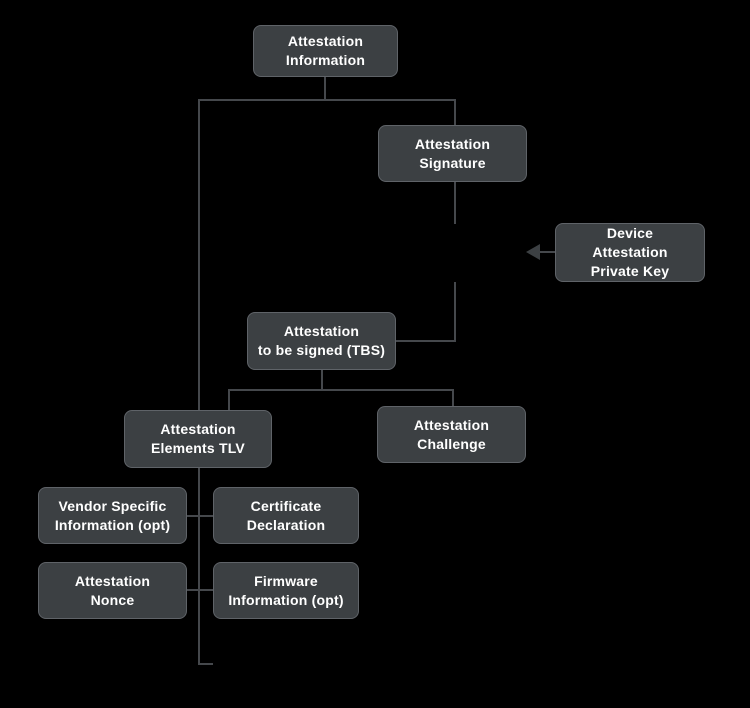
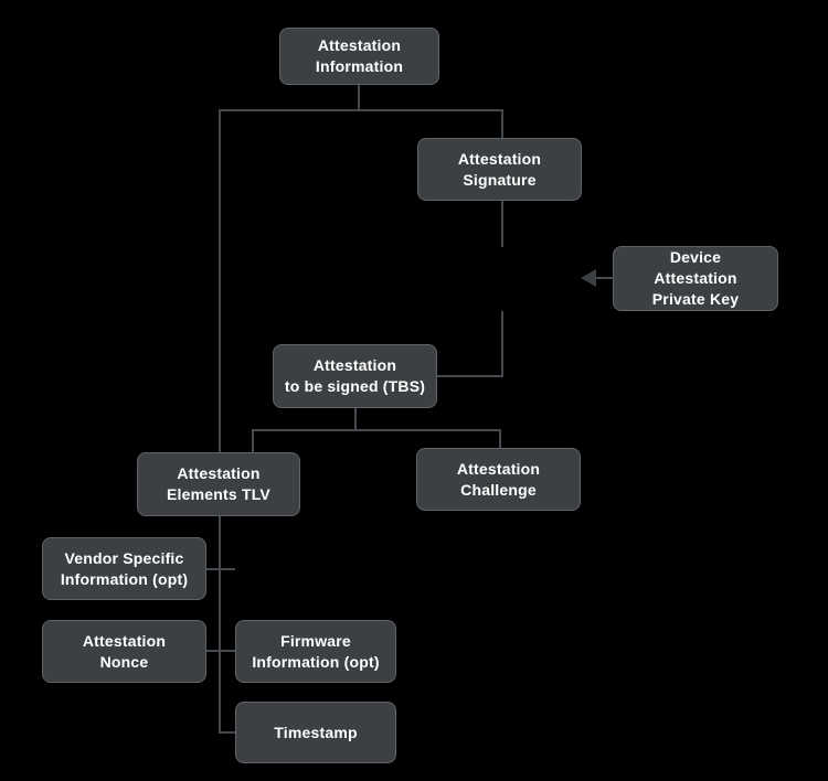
  Attestation
  Information
  Attestation
  Signature
  Device
  Attestation
  Private Key
  Attestation
  to be signed (TBS)
  Attestation
  Elements TLV
  Attestation
  Challenge
  Vendor Specific
  Information (opt)
- Certificate
- Declaration
  Attestation
  Nonce
  Firmware
  Information (opt)
+ Timestamp
